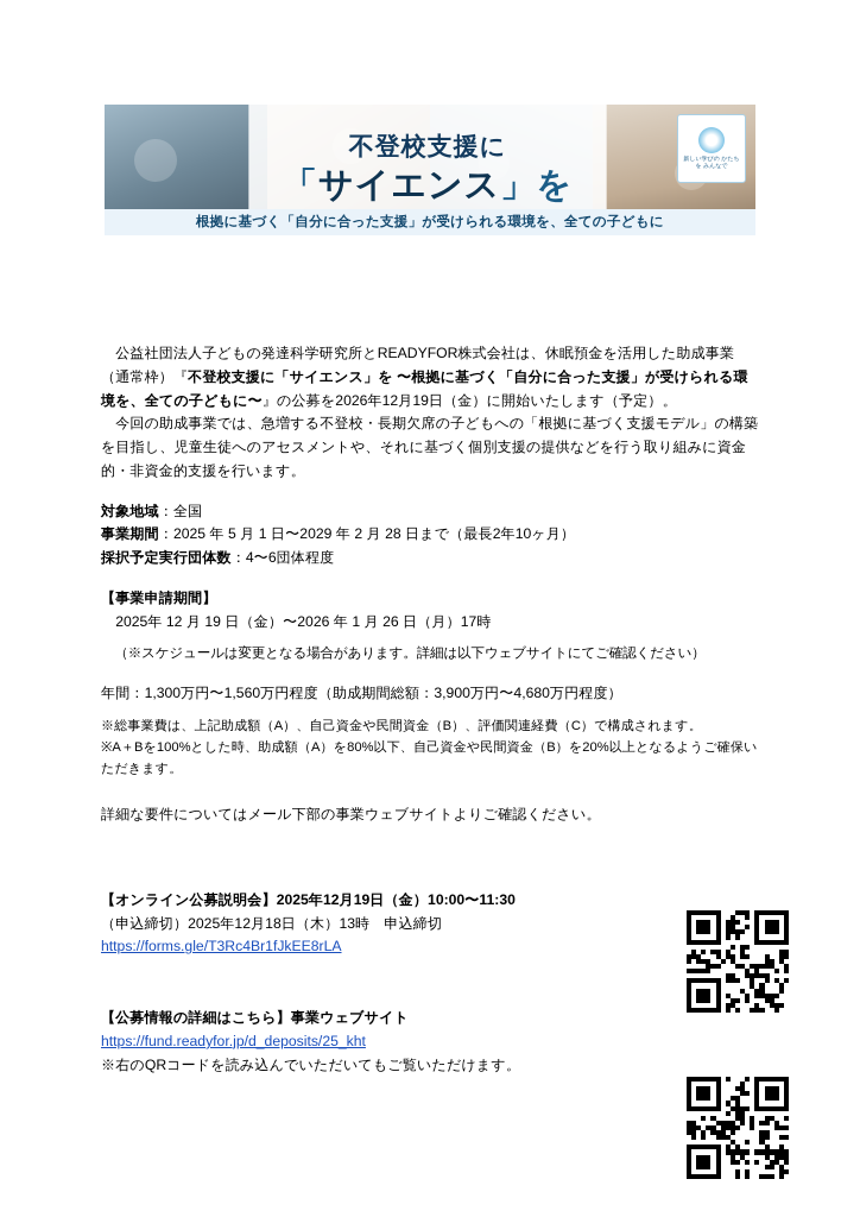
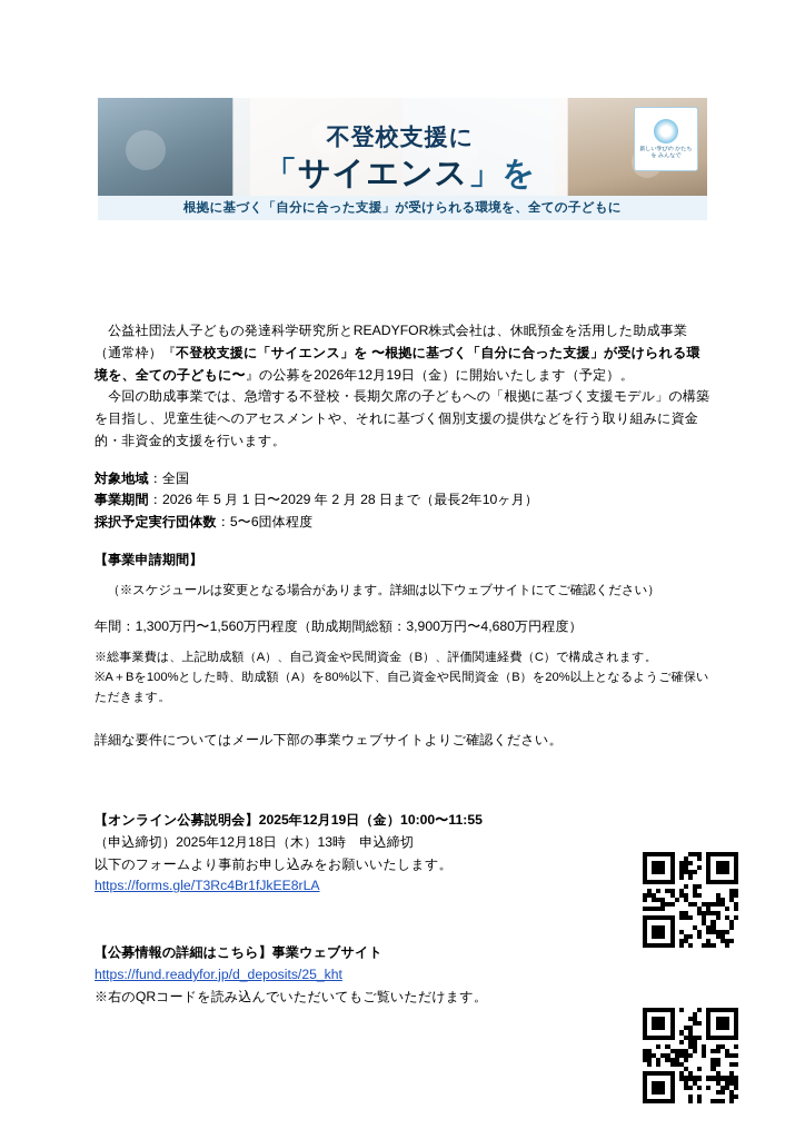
  不登校支援に
  「サイエンス」を
  根拠に基づく「自分に合った支援」が受けられる環境を、全ての子どもに
  公益社団法人子どもの発達科学研究所とREADYFOR株式会社は、休眠預金を活用した助成事業（通常枠）『不登校支援に「サイエンス」を 〜根拠に基づく「自分に合った支援」が受けられる環境を、全ての子どもに〜』の公募を2026年12月19日（金）に開始いたします（予定）。
  今回の助成事業では、急増する不登校・長期欠席の子どもへの「根拠に基づく支援モデル」の構築を目指し、児童生徒へのアセスメントや、それに基づく個別支援の提供などを行う取り組みに資金的・非資金的支援を行います。
  対象地域：全国
- 事業期間：2025 年 5 月 1 日〜2029 年 2 月 28 日まで（最長2年10ヶ月）
+ 事業期間：2026 年 5 月 1 日〜2029 年 2 月 28 日まで（最長2年10ヶ月）
- 採択予定実行団体数：4〜6団体程度
+ 採択予定実行団体数：5〜6団体程度
  【事業申請期間】
- 2025年 12 月 19 日（金）〜2026 年 1 月 26 日（月）17時
  （※スケジュールは変更となる場合があります。詳細は以下ウェブサイトにてご確認ください）
  年間：1,300万円〜1,560万円程度（助成期間総額：3,900万円〜4,680万円程度）
  ※総事業費は、上記助成額（A）、自己資金や民間資金（B）、評価関連経費（C）で構成されます。
  ※A＋Bを100%とした時、助成額（A）を80%以下、自己資金や民間資金（B）を20%以上となるようご確保いただきます。
  詳細な要件についてはメール下部の事業ウェブサイトよりご確認ください。
- 【オンライン公募説明会】2025年12月19日（金）10:00〜11:30
+ 【オンライン公募説明会】2025年12月19日（金）10:00〜11:55
  （申込締切）2025年12月18日（木）13時 申込締切
+ 以下のフォームより事前お申し込みをお願いいたします。
  https://forms.gle/T3Rc4Br1fJkEE8rLA
  【公募情報の詳細はこちら】事業ウェブサイト
  https://fund.readyfor.jp/d_deposits/25_kht
  ※右のQRコードを読み込んでいただいてもご覧いただけます。
